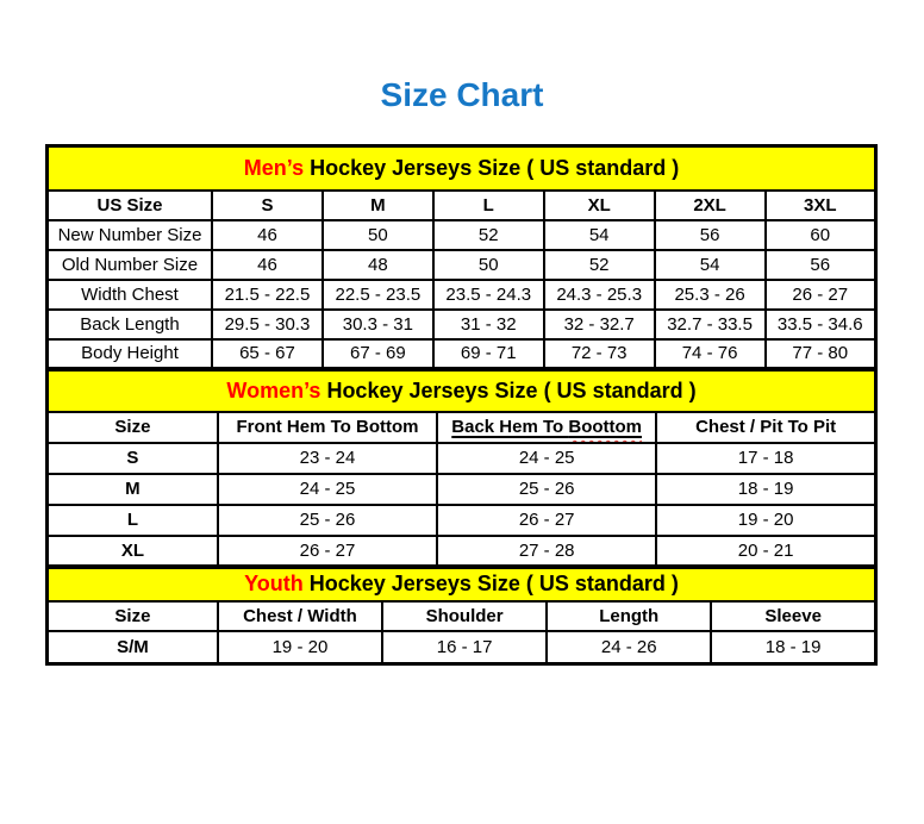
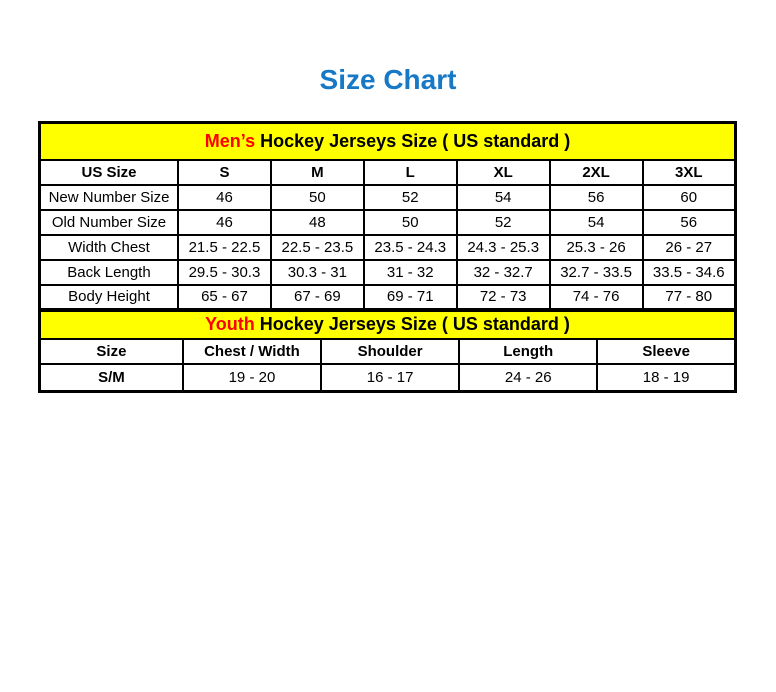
  Size Chart
  Men’s Hockey Jerseys Size ( US standard )
  US Size	S	M	L	XL	2XL	3XL
  New Number Size	46	50	52	54	56	60
  Old Number Size	46	48	50	52	54	56
  Width Chest	21.5 - 22.5	22.5 - 23.5	23.5 - 24.3	24.3 - 25.3	25.3 - 26	26 - 27
  Back Length	29.5 - 30.3	30.3 - 31	31 - 32	32 - 32.7	32.7 - 33.5	33.5 - 34.6
  Body Height	65 - 67	67 - 69	69 - 71	72 - 73	74 - 76	77 - 80
- Women’s Hockey Jerseys Size ( US standard )
- Size	Front Hem To Bottom	Back Hem To Boottom	Chest / Pit To Pit
- S	23 - 24	24 - 25	17 - 18
- M	24 - 25	25 - 26	18 - 19
- L	25 - 26	26 - 27	19 - 20
- XL	26 - 27	27 - 28	20 - 21
  Youth Hockey Jerseys Size ( US standard )
  Size	Chest / Width	Shoulder	Length	Sleeve
  S/M	19 - 20	16 - 17	24 - 26	18 - 19
